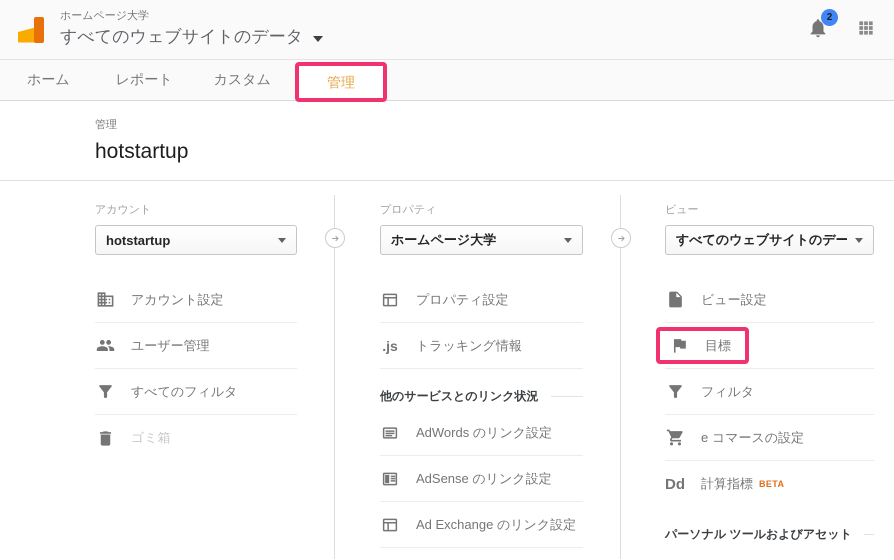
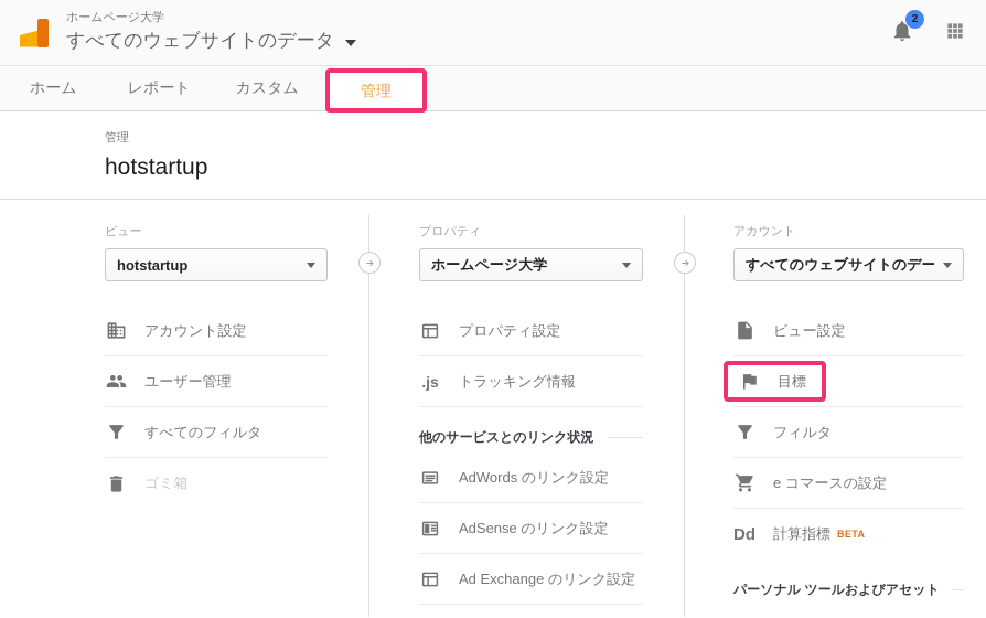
  ホームページ大学
  すべてのウェブサイトのデータ
  2
  ホーム
  レポート
  カスタム
  管理
  管理
  hotstartup
- アカウント
+ ビュー
  hotstartup
  アカウント設定
  ユーザー管理
  すべてのフィルタ
  ゴミ箱
  プロパティ
  ホームページ大学
  プロパティ設定
  .js
  トラッキング情報
  他のサービスとのリンク状況
  AdWords のリンク設定
  AdSense のリンク設定
  Ad Exchange のリンク設定
- ビュー
+ アカウント
  すべてのウェブサイトのデー
  ビュー設定
  目標
  フィルタ
  e コマースの設定
  Dd
  計算指標
  BETA
  パーソナル ツールおよびアセット
